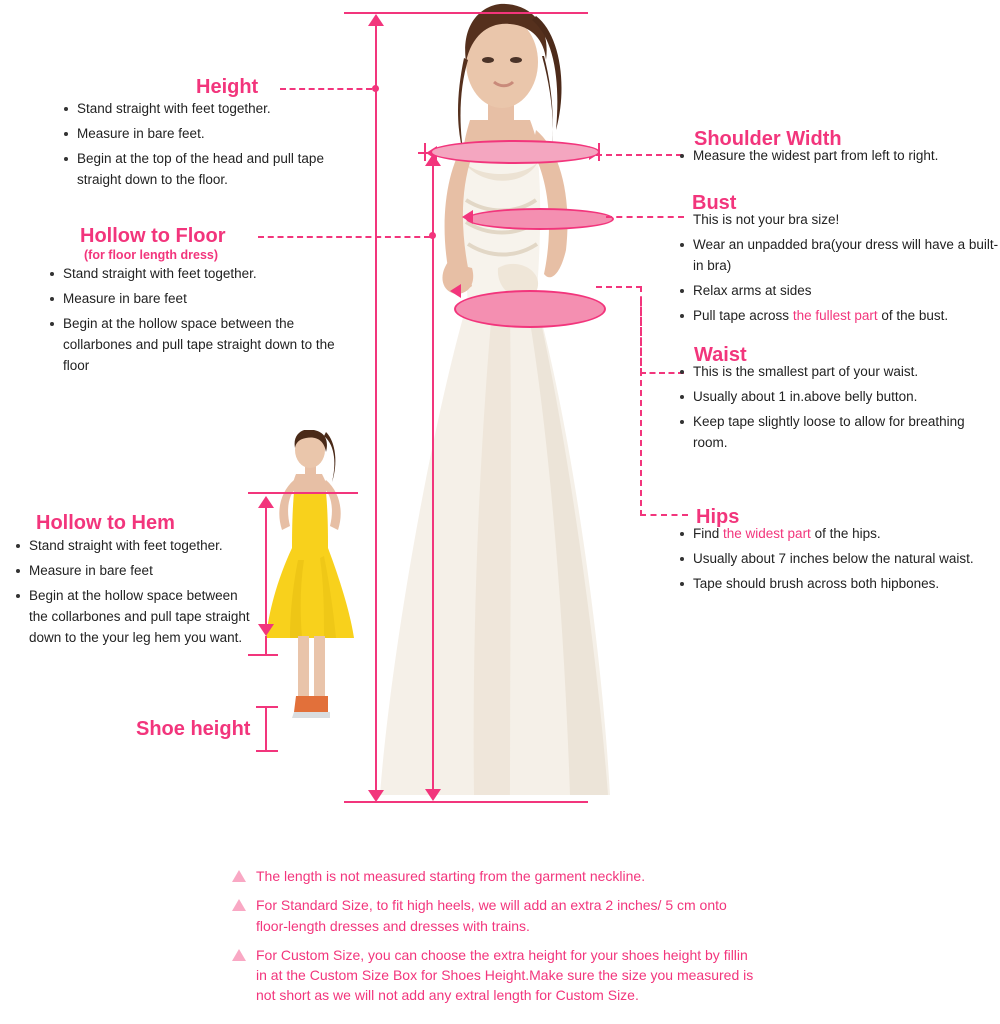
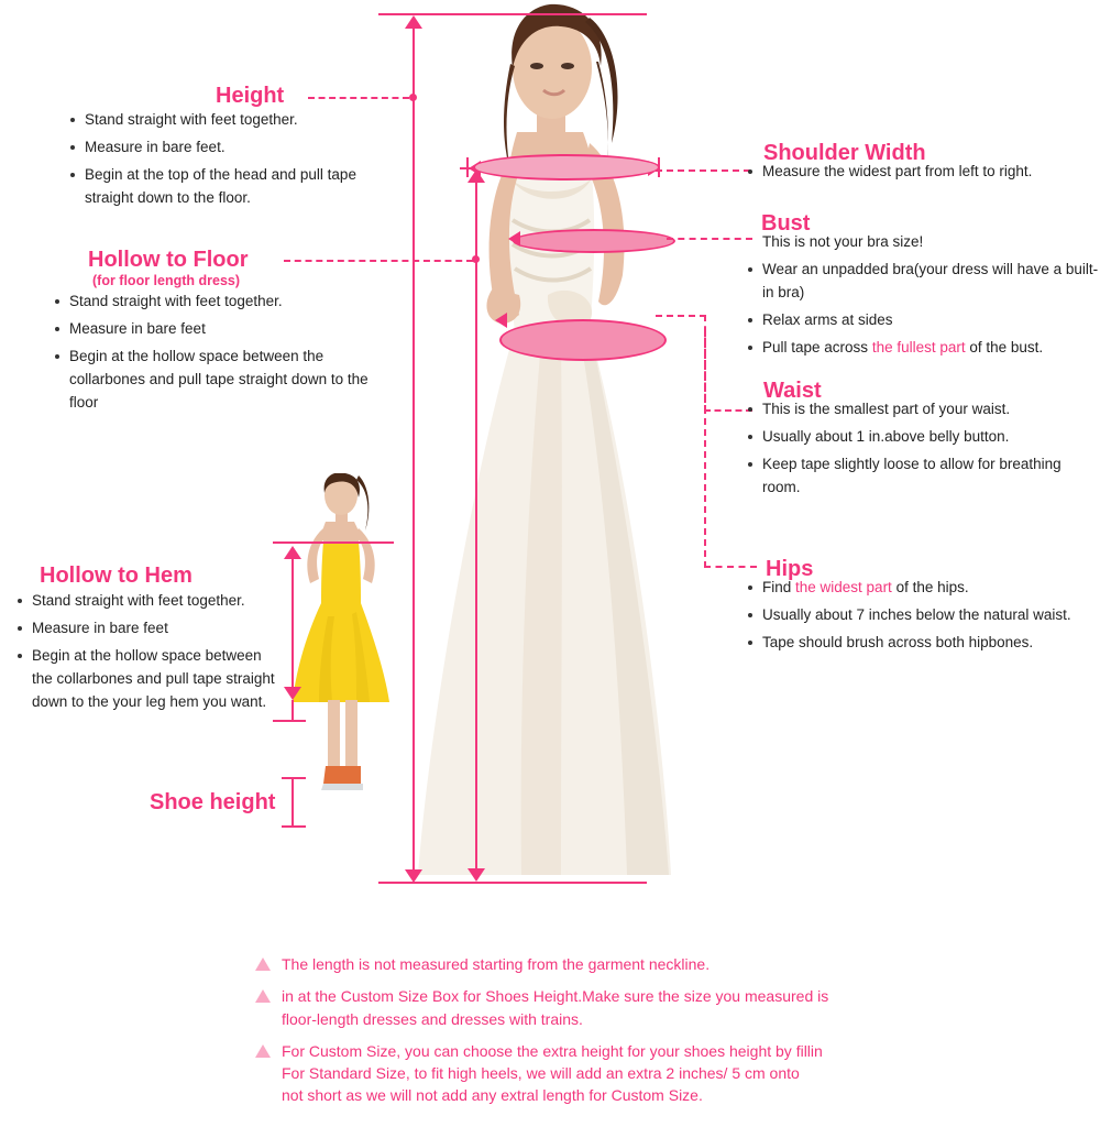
  Height
  Stand straight with feet together.
  Measure in bare feet.
  Begin at the top of the head and pull tape straight down to the floor.
  Hollow to Floor
  (for floor length dress)
  Stand straight with feet together.
  Measure in bare feet
  Begin at the hollow space between the collarbones and pull tape straight down to the floor
  Shoulder Width
  Measure the widest part from left to right.
  Bust
  This is not your bra size!
  Wear an unpadded bra(your dress will have a built-in bra)
  Relax arms at sides
  Pull tape across the fullest part of the bust.
  Waist
  This is the smallest part of your waist.
  Usually about 1 in.above belly button.
  Keep tape slightly loose to allow for breathing room.
  Hips
  Find the widest part of the hips.
  Usually about 7 inches below the natural waist.
  Tape should brush across both hipbones.
  Hollow to Hem
  Stand straight with feet together.
  Measure in bare feet
  Begin at the hollow space between the collarbones and pull tape straight down to the your leg hem you want.
  Shoe height
  The length is not measured starting from the garment neckline.
- For Standard Size, to fit high heels, we will add an extra 2 inches/ 5 cm onto
+ in at the Custom Size Box for Shoes Height.Make sure the size you measured is
  floor-length dresses and dresses with trains.
  For Custom Size, you can choose the extra height for your shoes height by fillin
- in at the Custom Size Box for Shoes Height.Make sure the size you measured is
+ For Standard Size, to fit high heels, we will add an extra 2 inches/ 5 cm onto
  not short as we will not add any extral length for Custom Size.
